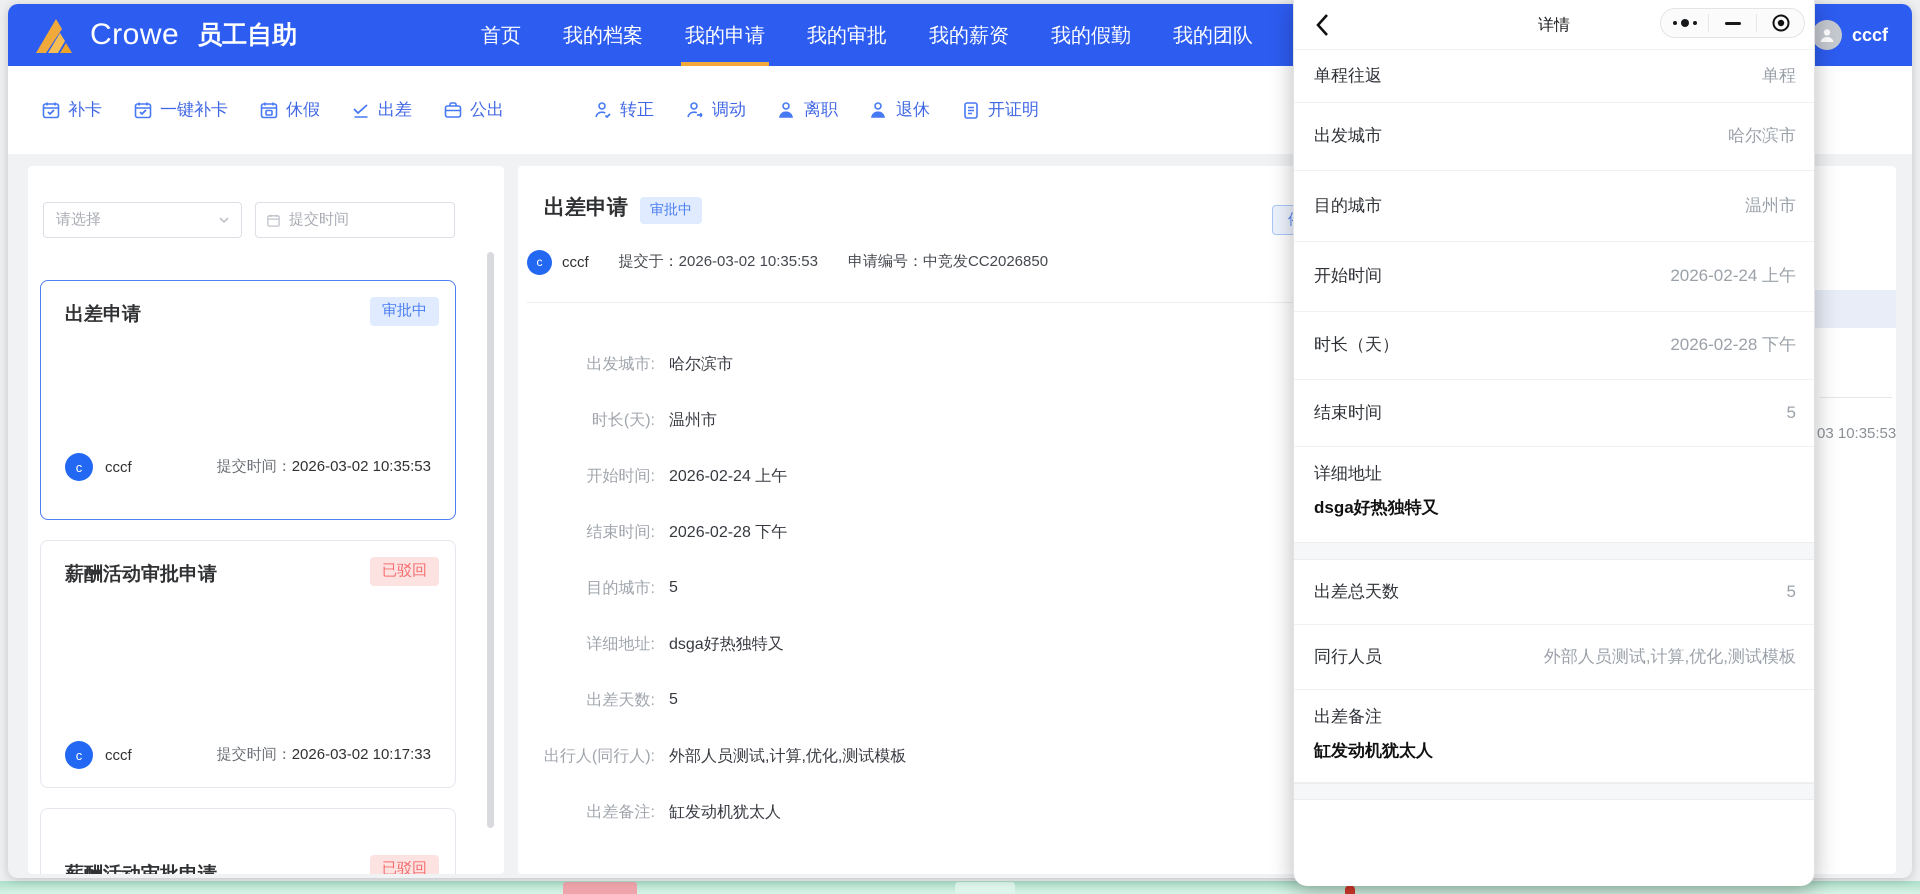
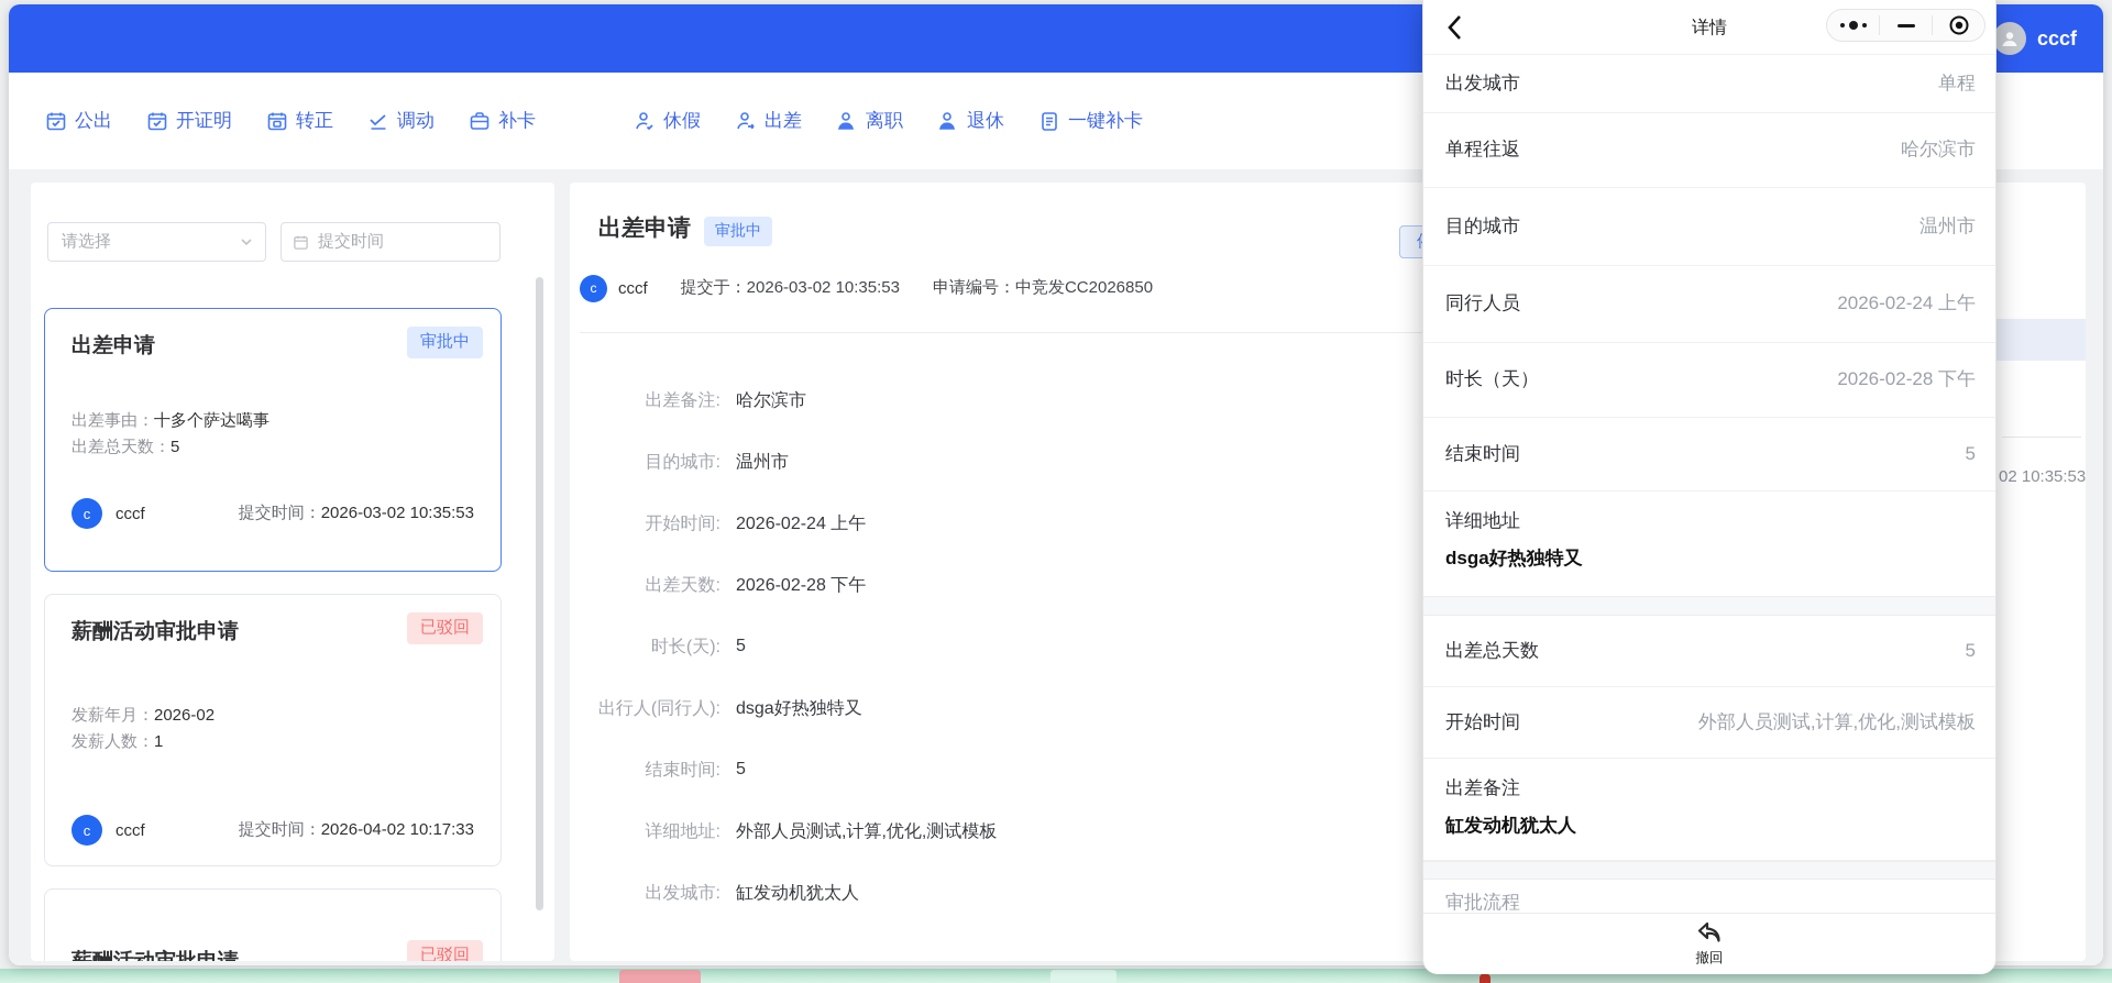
- Crowe
- 员工自助
- 首页
- 我的档案
- 我的申请
- 我的审批
- 我的薪资
- 我的假勤
- 我的团队
  cccf
- 补卡
+ 公出
- 一键补卡
+ 开证明
- 休假
+ 转正
- 出差
+ 调动
- 公出
+ 补卡
- 转正
+ 休假
- 调动
+ 出差
  离职
  退休
- 开证明
+ 一键补卡
  请选择
  提交时间
  出差申请
  审批中
+ 出差事由：十多个萨达噶事
+ 出差总天数：5
  c
  cccf
  提交时间：2026-03-02 10:35:53
  薪酬活动审批申请
  已驳回
+ 发薪年月：2026-02
+ 发薪人数：1
  c
  cccf
- 提交时间：2026-03-02 10:17:33
+ 提交时间：2026-04-02 10:17:33
  已驳回
  出差申请
  审批中
  c
  cccf
  提交于：2026-03-02 10:35:53
  申请编号：中竞发CC2026850
- 出发城市:
+ 出差备注:
  哈尔滨市
- 时长(天):
+ 目的城市:
  温州市
  开始时间:
  2026-02-24 上午
- 结束时间:
+ 出差天数:
  2026-02-28 下午
- 目的城市:
+ 时长(天):
  5
- 详细地址:
+ 出行人(同行人):
  dsga好热独特又
- 出差天数:
+ 结束时间:
  5
- 出行人(同行人):
+ 详细地址:
  外部人员测试,计算,优化,测试模板
- 出差备注:
+ 出发城市:
  缸发动机犹太人
- 03 10:35:53
+ 02 10:35:53
  详情
- 单程往返
+ 出发城市
  单程
- 出发城市
+ 单程往返
  哈尔滨市
  目的城市
  温州市
- 开始时间
+ 同行人员
  2026-02-24 上午
  时长（天）
  2026-02-28 下午
  结束时间
  5
  详细地址
  dsga好热独特又
  出差总天数
  5
- 同行人员
+ 开始时间
  外部人员测试,计算,优化,测试模板
  出差备注
  缸发动机犹太人
+ 审批流程
+ 撤回
